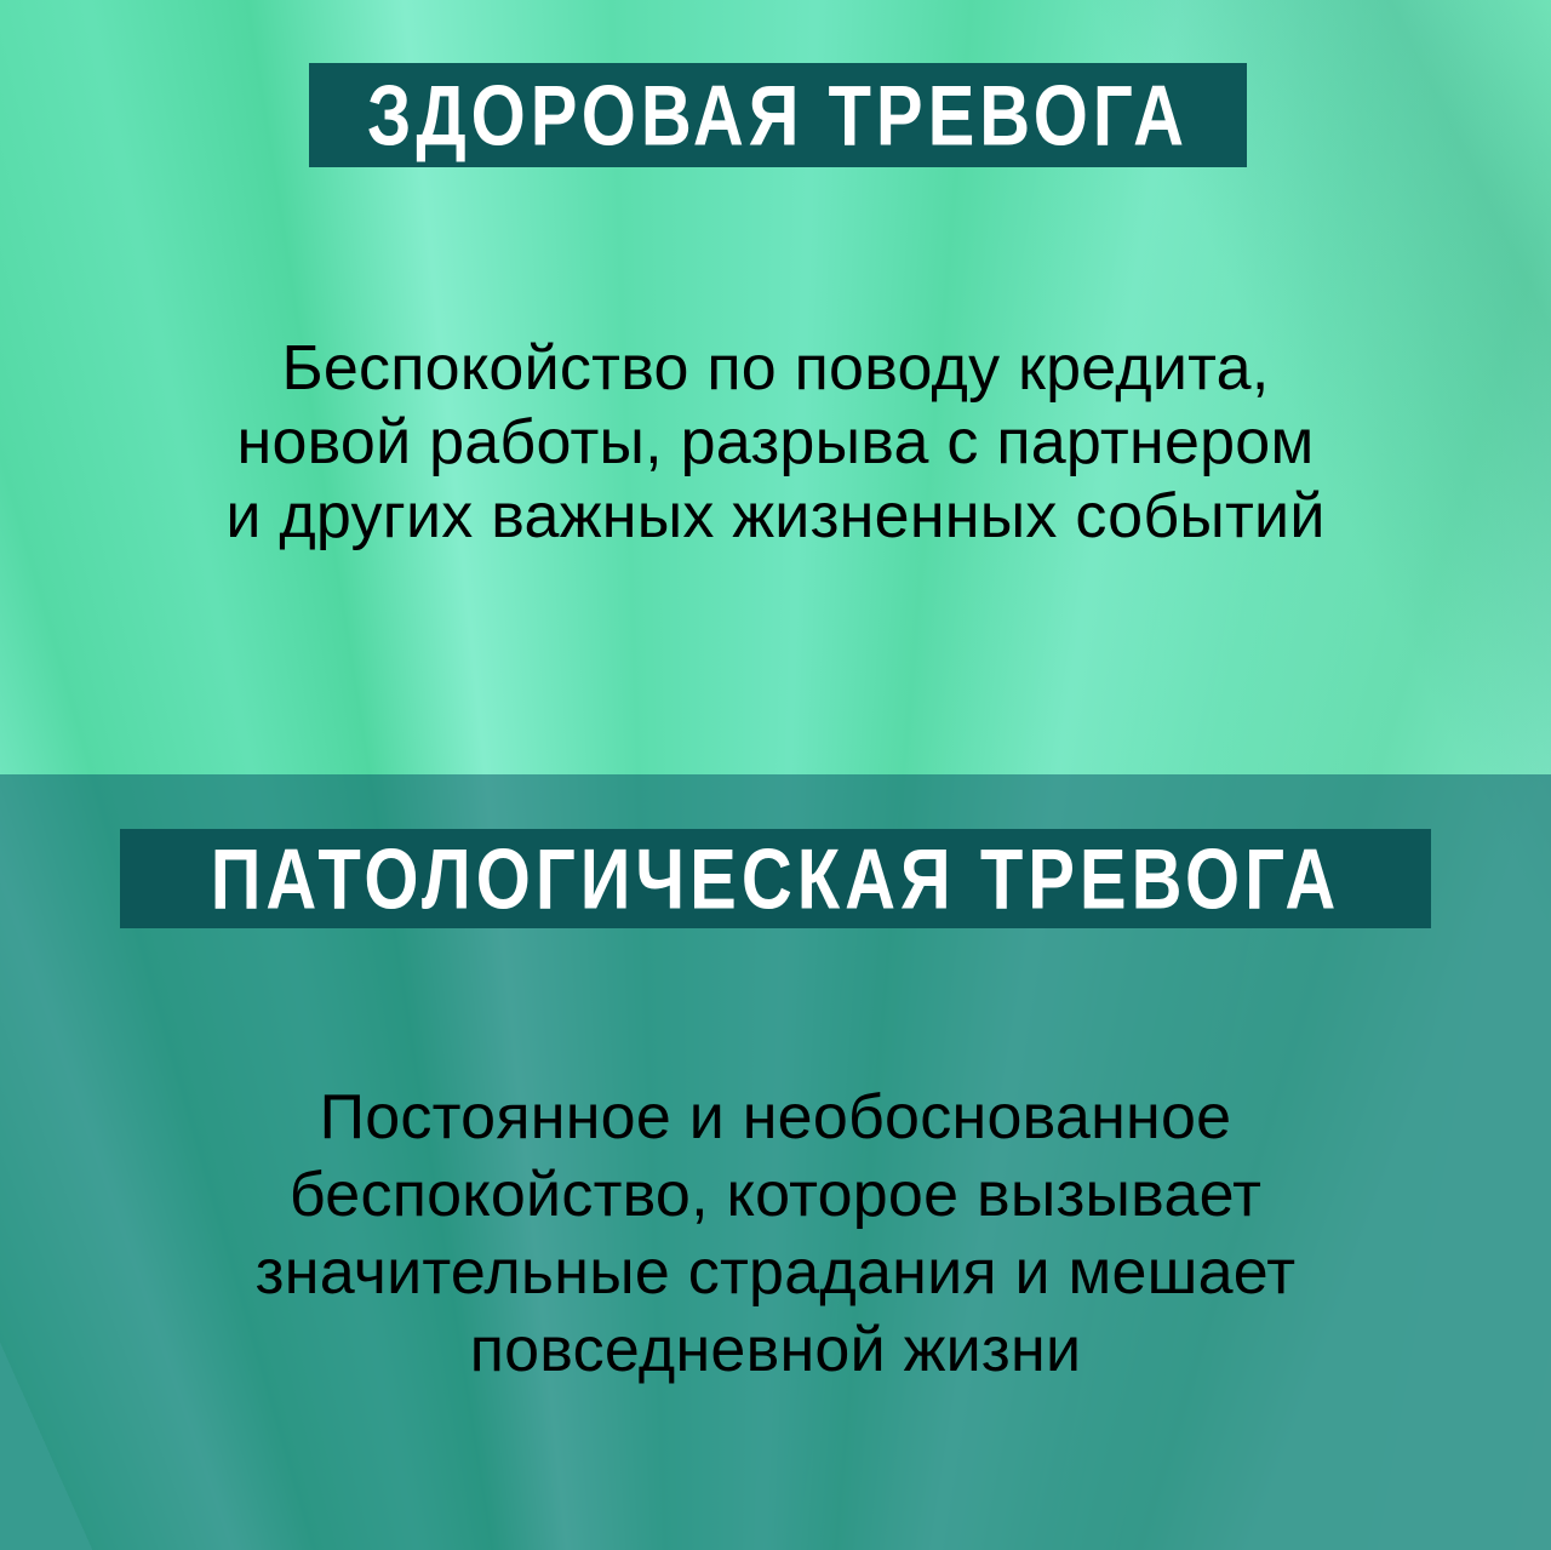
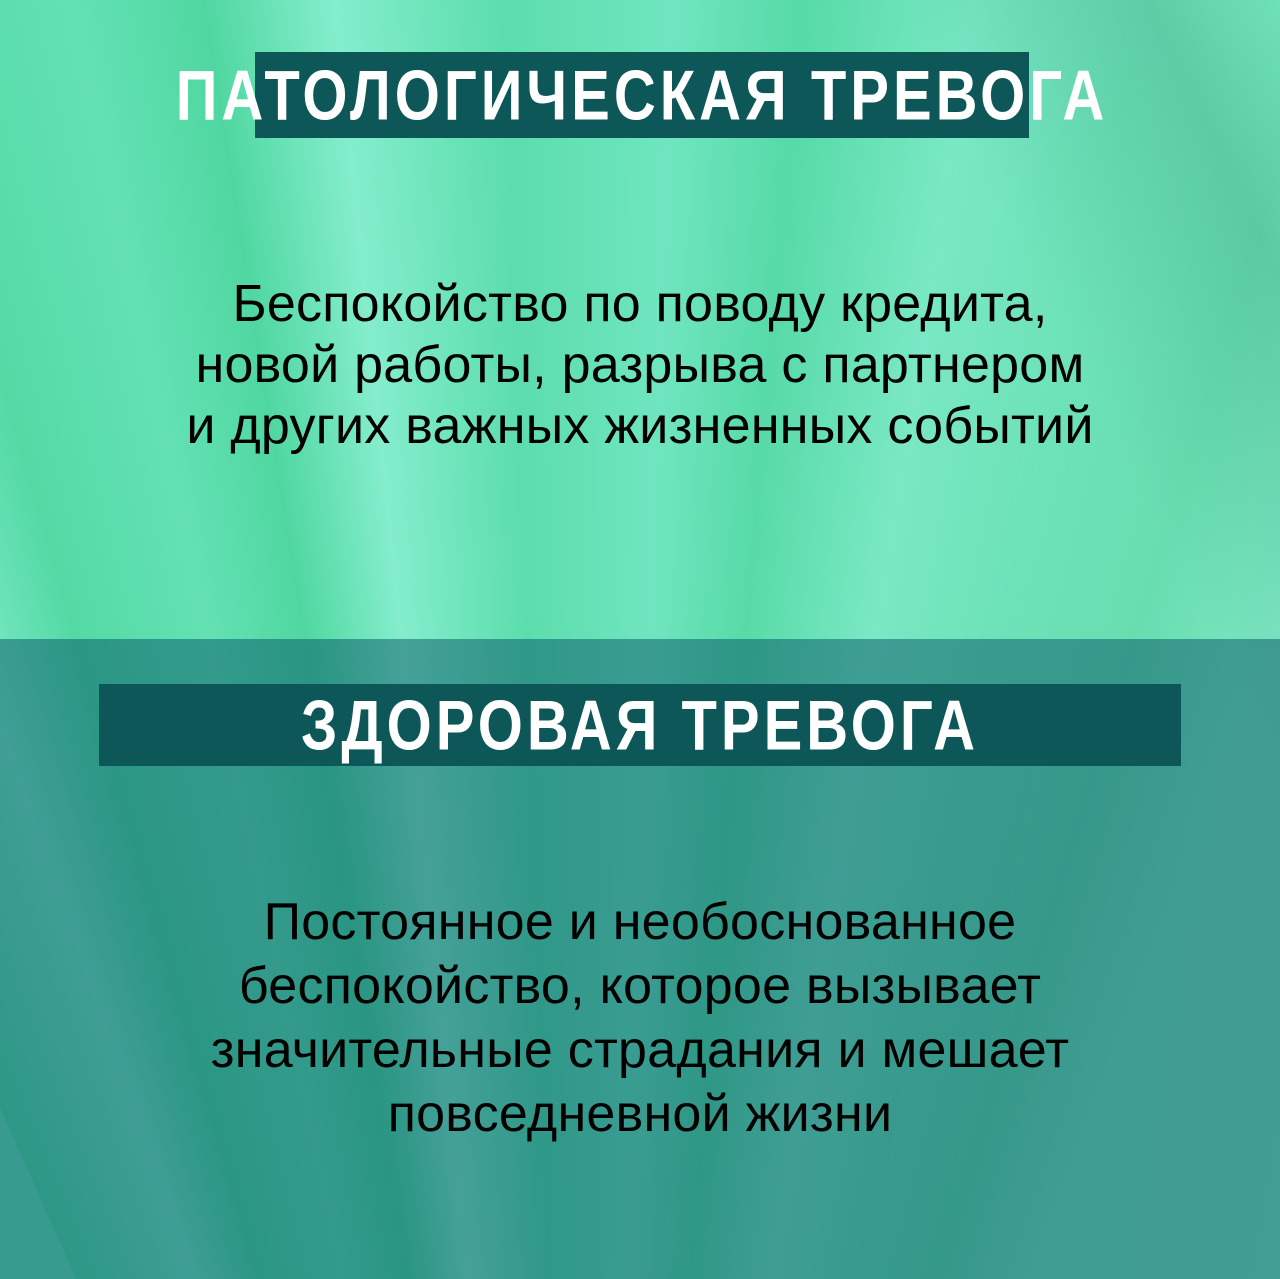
- ЗДОРОВАЯ ТРЕВОГА
+ ПАТОЛОГИЧЕСКАЯ ТРЕВОГА
  Беспокойство по поводу кредита,
  новой работы, разрыва с партнером
  и других важных жизненных событий
- ПАТОЛОГИЧЕСКАЯ ТРЕВОГА
+ ЗДОРОВАЯ ТРЕВОГА
  Постоянное и необоснованное
  беспокойство, которое вызывает
  значительные страдания и мешает
  повседневной жизни
